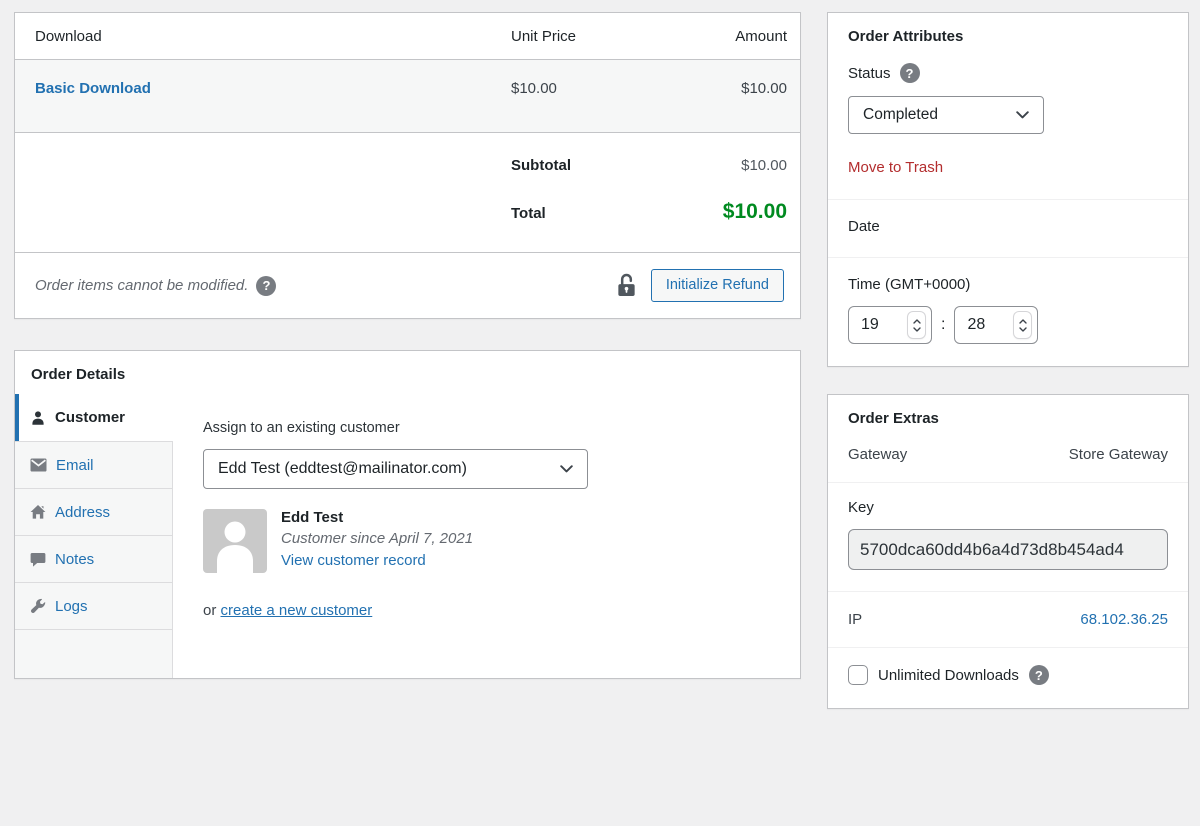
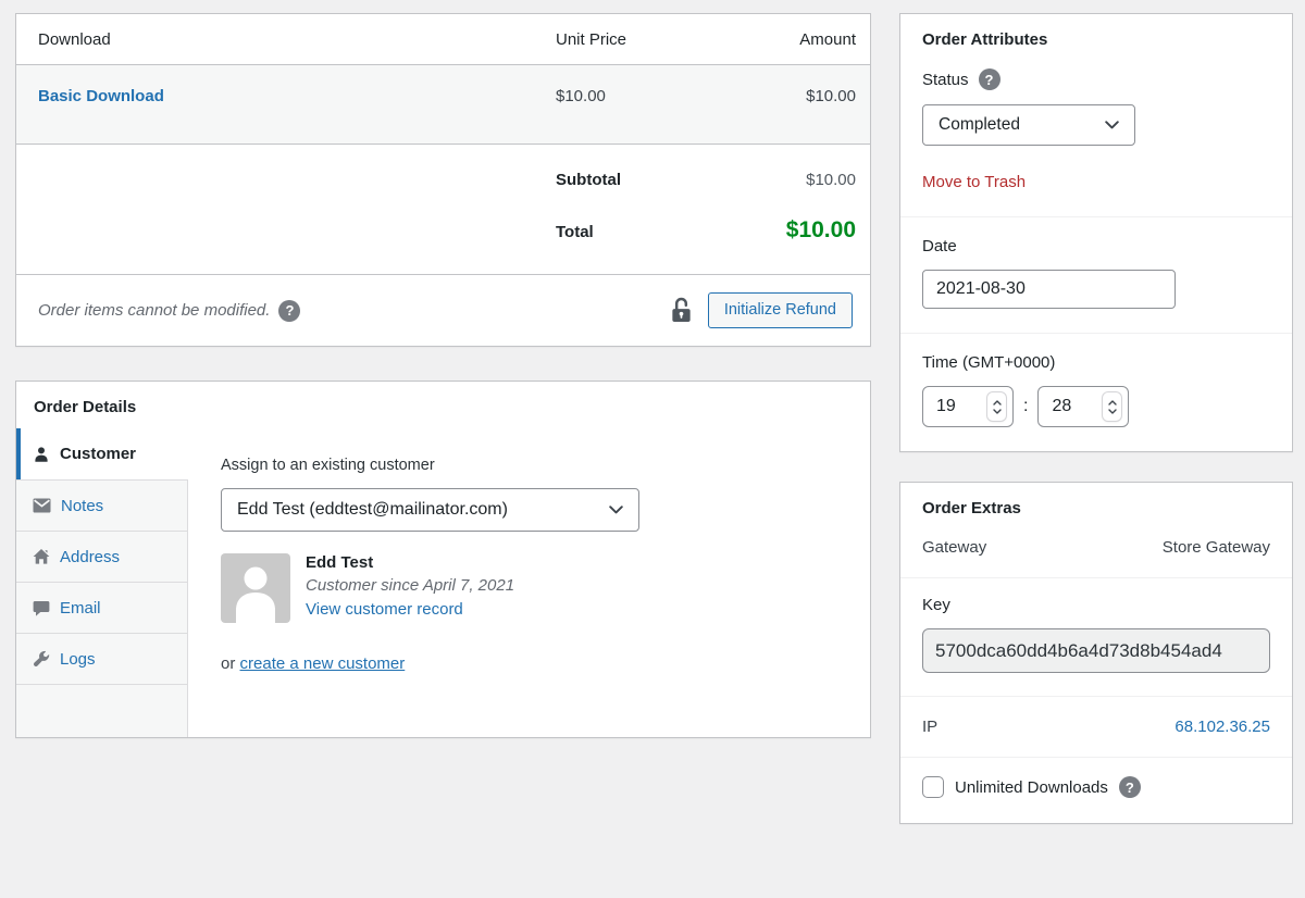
  Download
  Unit Price
  Amount
  Basic Download
  $10.00
  $10.00
  Subtotal
  $10.00
  Total
  $10.00
  Order items cannot be modified.
  ?
  Initialize Refund
  Order Details
  Customer
- Email
+ Notes
  Address
- Notes
+ Email
  Logs
  Assign to an existing customer
  Edd Test (eddtest@mailinator.com)
  Edd Test
  Customer since April 7, 2021
  View customer record
  or create a new customer
  Order Attributes
  Status
  ?
  Completed
  Move to Trash
  Date
+ 2021-08-30
  Time (GMT+0000)
  19
  :
  28
  Order Extras
  Gateway
  Store Gateway
  Key
  5700dca60dd4b6a4d73d8b454ad4
  IP
  68.102.36.25
  Unlimited Downloads
  ?
